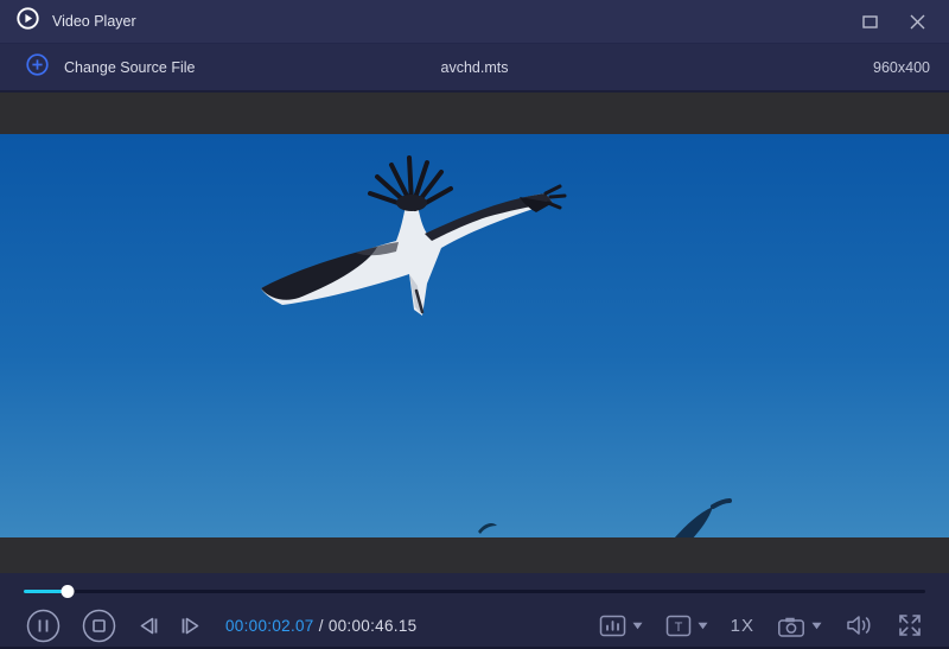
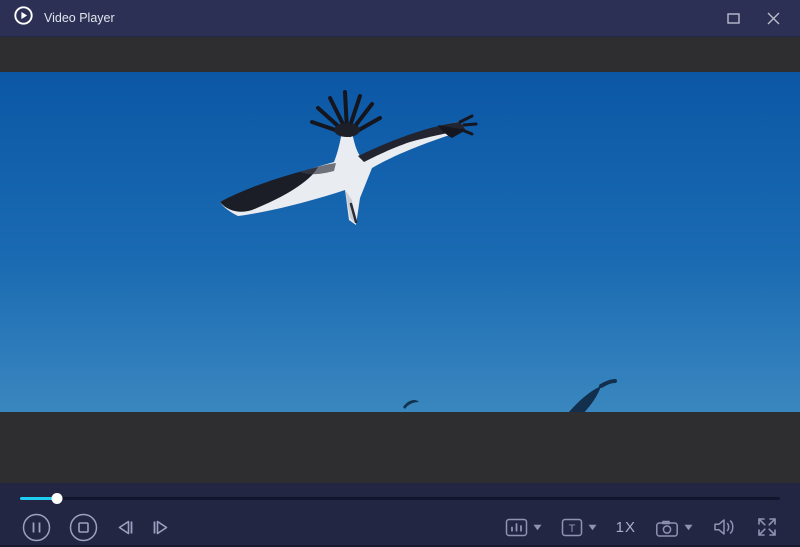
  Video Player
- Change Source File
- avchd.mts
- 960x400
- 00:00:02.07 / 00:00:46.15
  T
  1X
